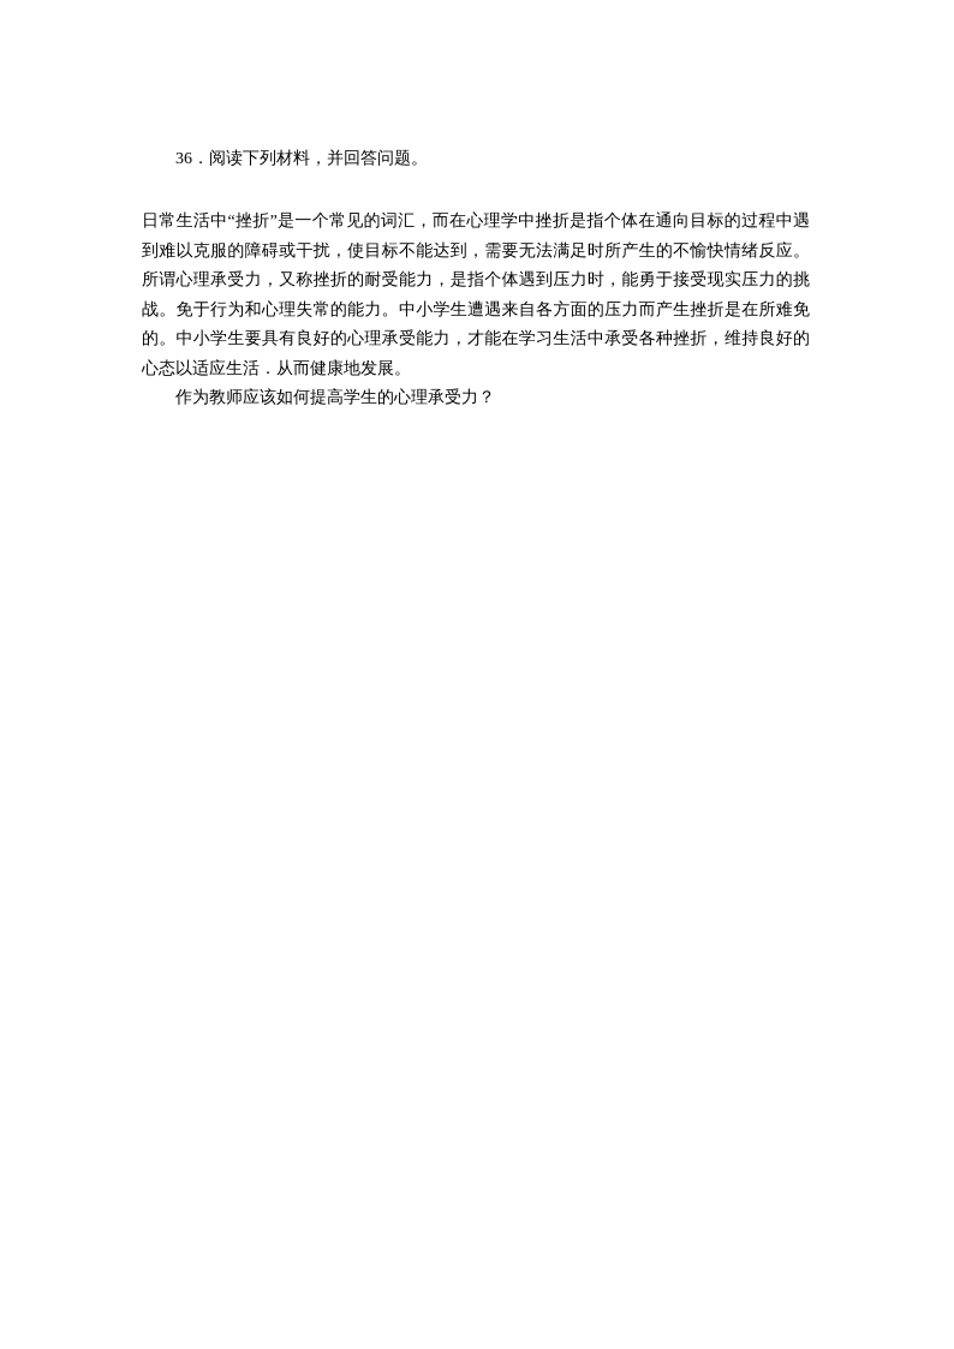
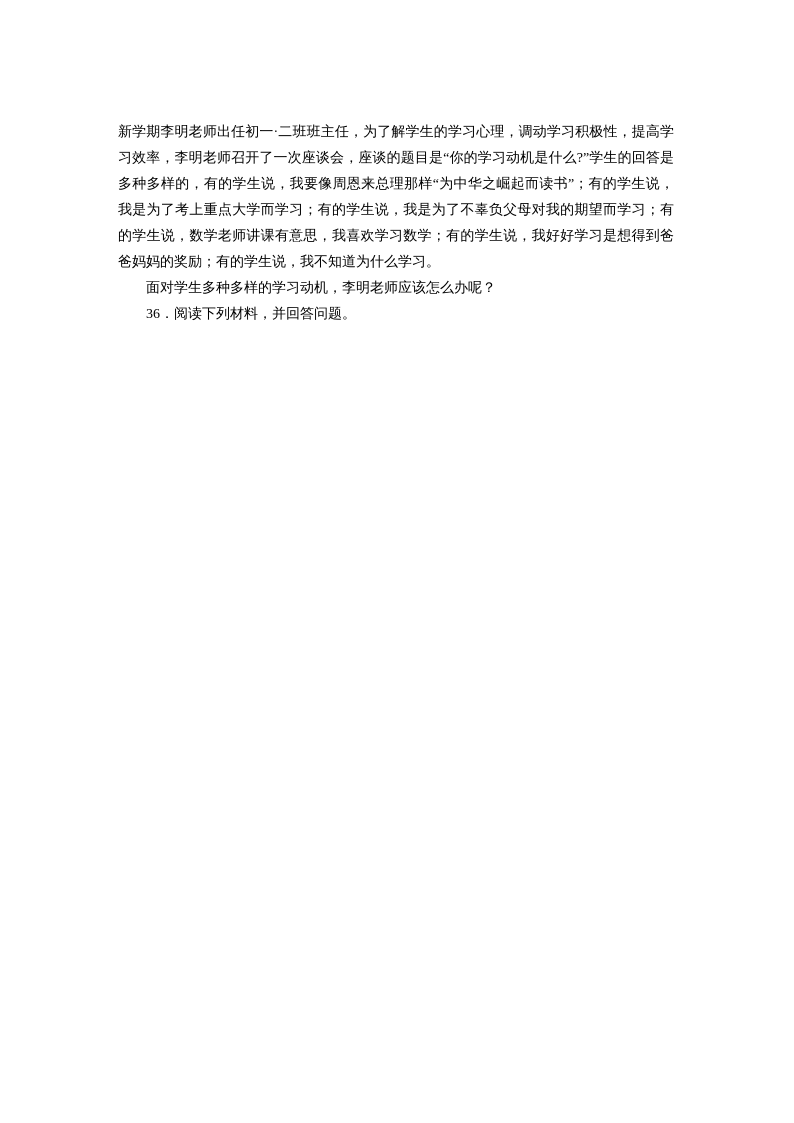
+ 新学期李明老师出任初一·二班班主任，为了解学生的学习心理，调动学习积极性，提高学习效率，李明老师召开了一次座谈会，座谈的题目是“你的学习动机是什么?”学生的回答是多种多样的，有的学生说，我要像周恩来总理那样“为中华之崛起而读书”；有的学生说，我是为了考上重点大学而学习；有的学生说，我是为了不辜负父母对我的期望而学习；有的学生说，数学老师讲课有意思，我喜欢学习数学；有的学生说，我好好学习是想得到爸爸妈妈的奖励；有的学生说，我不知道为什么学习。
+ 面对学生多种多样的学习动机，李明老师应该怎么办呢？
  36．阅读下列材料，并回答问题。
- 日常生活中“挫折”是一个常见的词汇，而在心理学中挫折是指个体在通向目标的过程中遇到难以克服的障碍或干扰，使目标不能达到，需要无法满足时所产生的不愉快情绪反应。所谓心理承受力，又称挫折的耐受能力，是指个体遇到压力时，能勇于接受现实压力的挑战。免于行为和心理失常的能力。中小学生遭遇来自各方面的压力而产生挫折是在所难免的。中小学生要具有良好的心理承受能力，才能在学习生活中承受各种挫折，维持良好的心态以适应生活．从而健康地发展。
- 作为教师应该如何提高学生的心理承受力？
